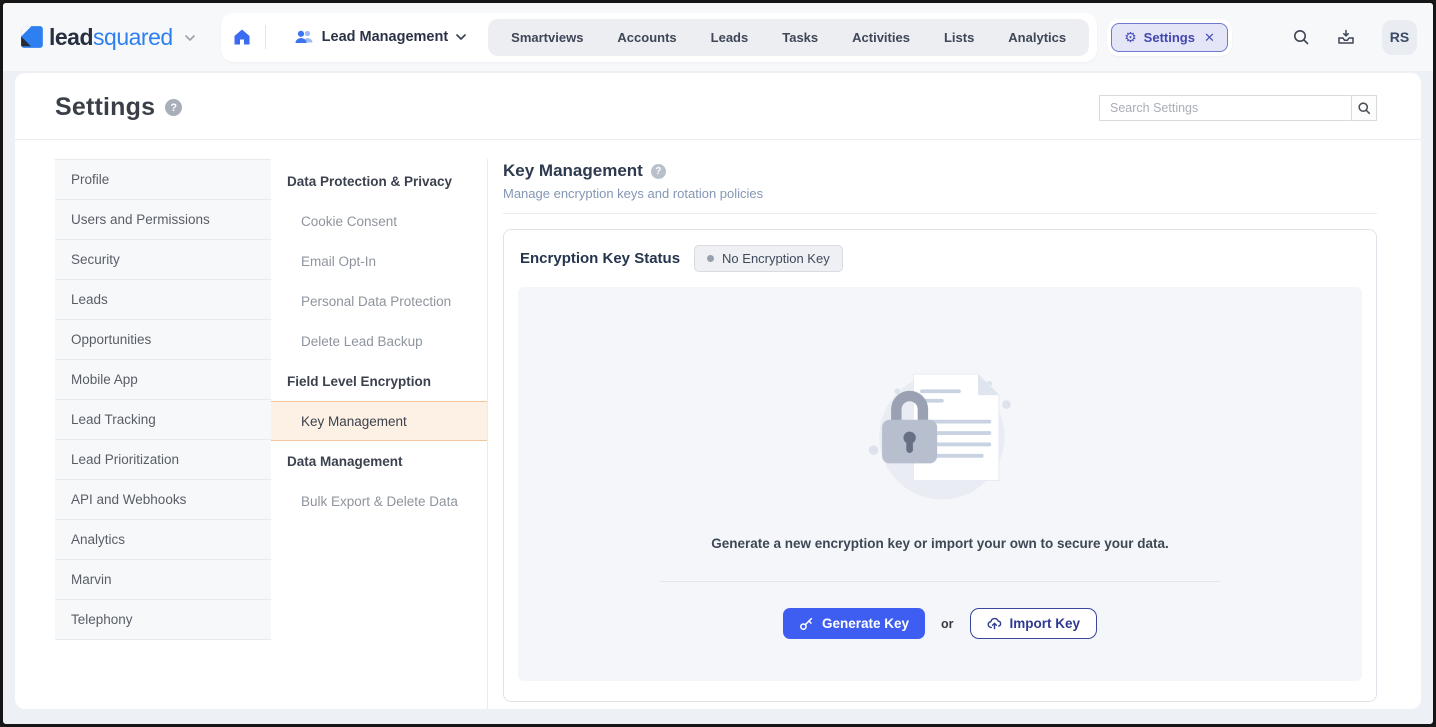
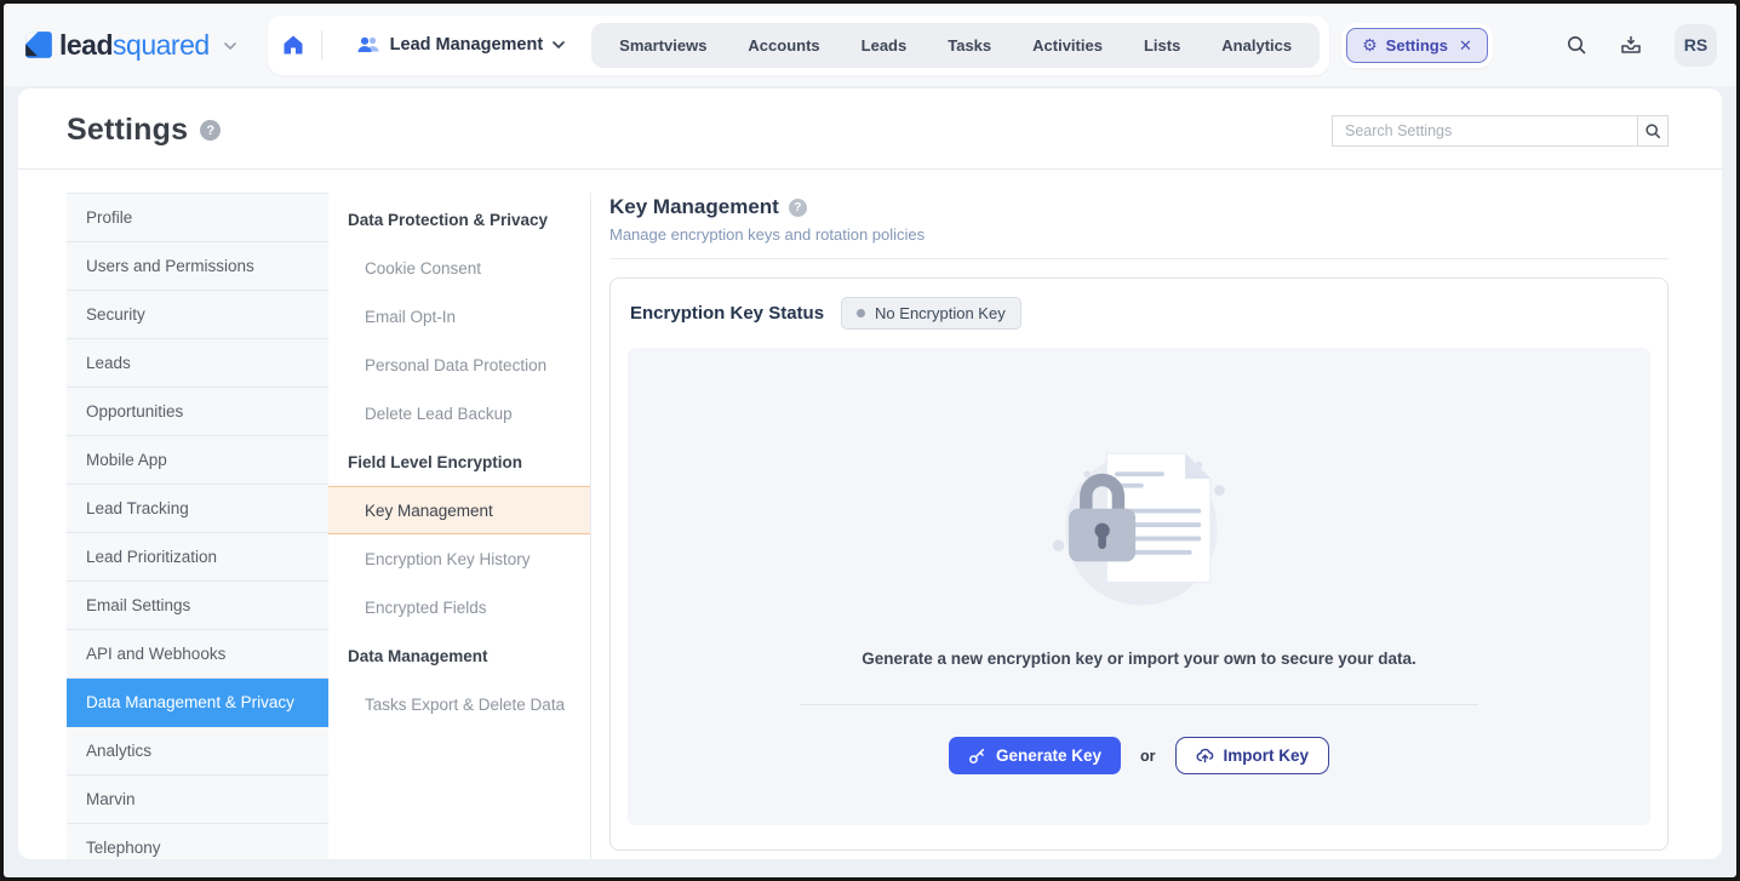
  leadsquared
  Lead Management
  Smartviews
  Accounts
  Leads
  Tasks
  Activities
  Lists
  Analytics
  ⚙
  Settings
  ✕
  RS
  Settings
  ?
  Search Settings
  Profile
  Users and Permissions
  Security
  Leads
  Opportunities
  Mobile App
  Lead Tracking
  Lead Prioritization
+ Email Settings
  API and Webhooks
+ Data Management & Privacy
  Analytics
  Marvin
  Telephony
  Data Protection & Privacy
  Cookie Consent
  Email Opt-In
  Personal Data Protection
  Delete Lead Backup
  Field Level Encryption
  Key Management
+ Encryption Key History
+ Encrypted Fields
  Data Management
- Bulk Export & Delete Data
+ Tasks Export & Delete Data
  Key Management
  ?
  Manage encryption keys and rotation policies
  Encryption Key Status
  No Encryption Key
  Generate a new encryption key or import your own to secure your data.
  Generate Key
  or
  Import Key
